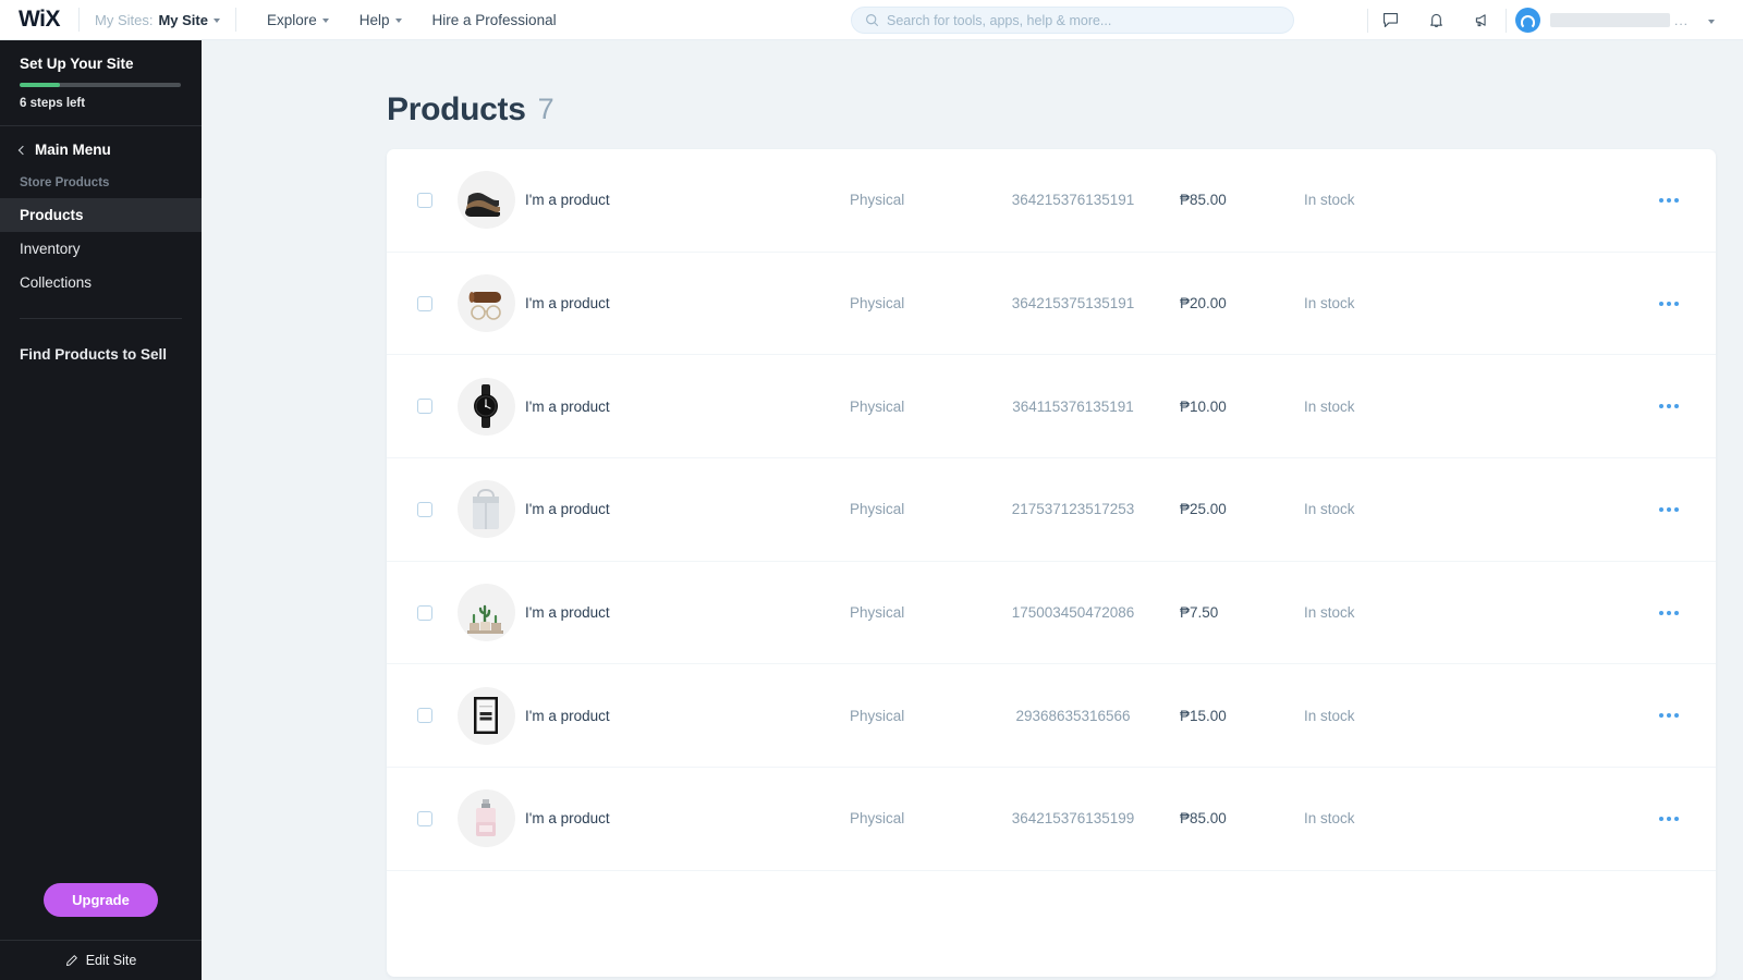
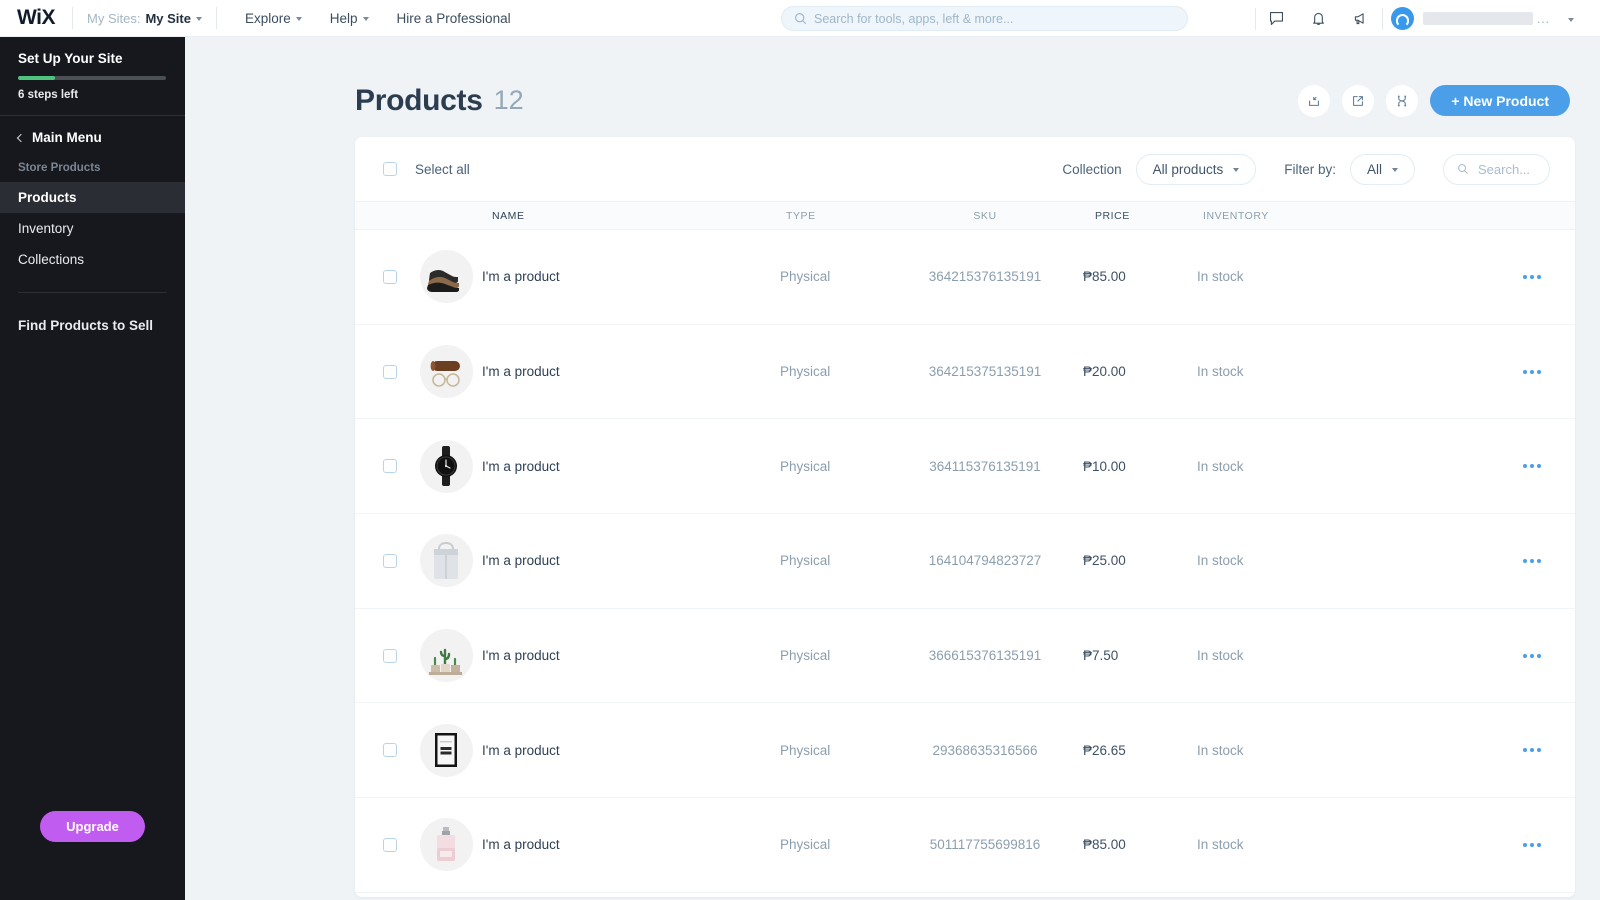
  WiX
  My Sites:
  My Site
  Explore
  Help
  Hire a Professional
- Search for tools, apps, help & more...
+ Search for tools, apps, left & more...
  ...
  Set Up Your Site
  6 steps left
  Main Menu
  Store Products
  Products
  Inventory
  Collections
  Find Products to Sell
  Upgrade
- Edit Site
  Products
- 7
+ 12
+ + New Product
+ Select all
+ Collection
+ All products
+ Filter by:
+ All
+ Search...
+ NAME
+ TYPE
+ SKU
+ PRICE
+ INVENTORY
  I'm a product
  Physical
  364215376135191
  ₱85.00
  In stock
  I'm a product
  Physical
  364215375135191
  ₱20.00
  In stock
  I'm a product
  Physical
  364115376135191
  ₱10.00
  In stock
  I'm a product
  Physical
- 217537123517253
+ 164104794823727
  ₱25.00
  In stock
  I'm a product
  Physical
- 175003450472086
+ 366615376135191
  ₱7.50
  In stock
  I'm a product
  Physical
  29368635316566
- ₱15.00
+ ₱26.65
  In stock
  I'm a product
  Physical
- 364215376135199
+ 501117755699816
  ₱85.00
  In stock
